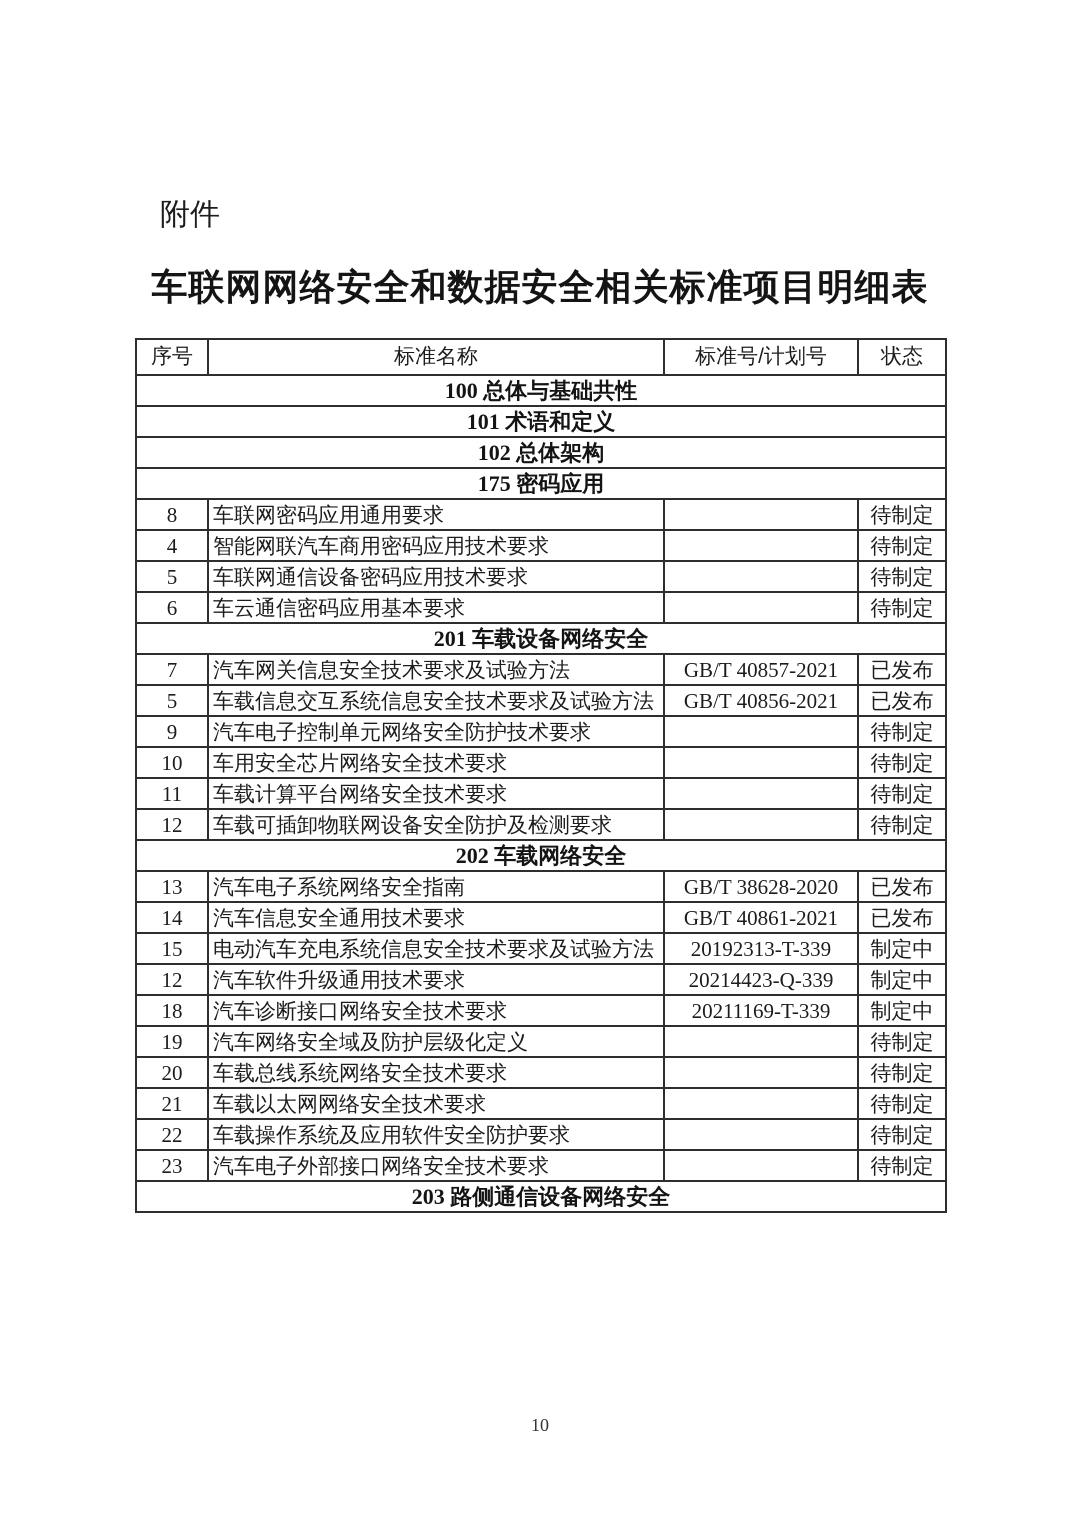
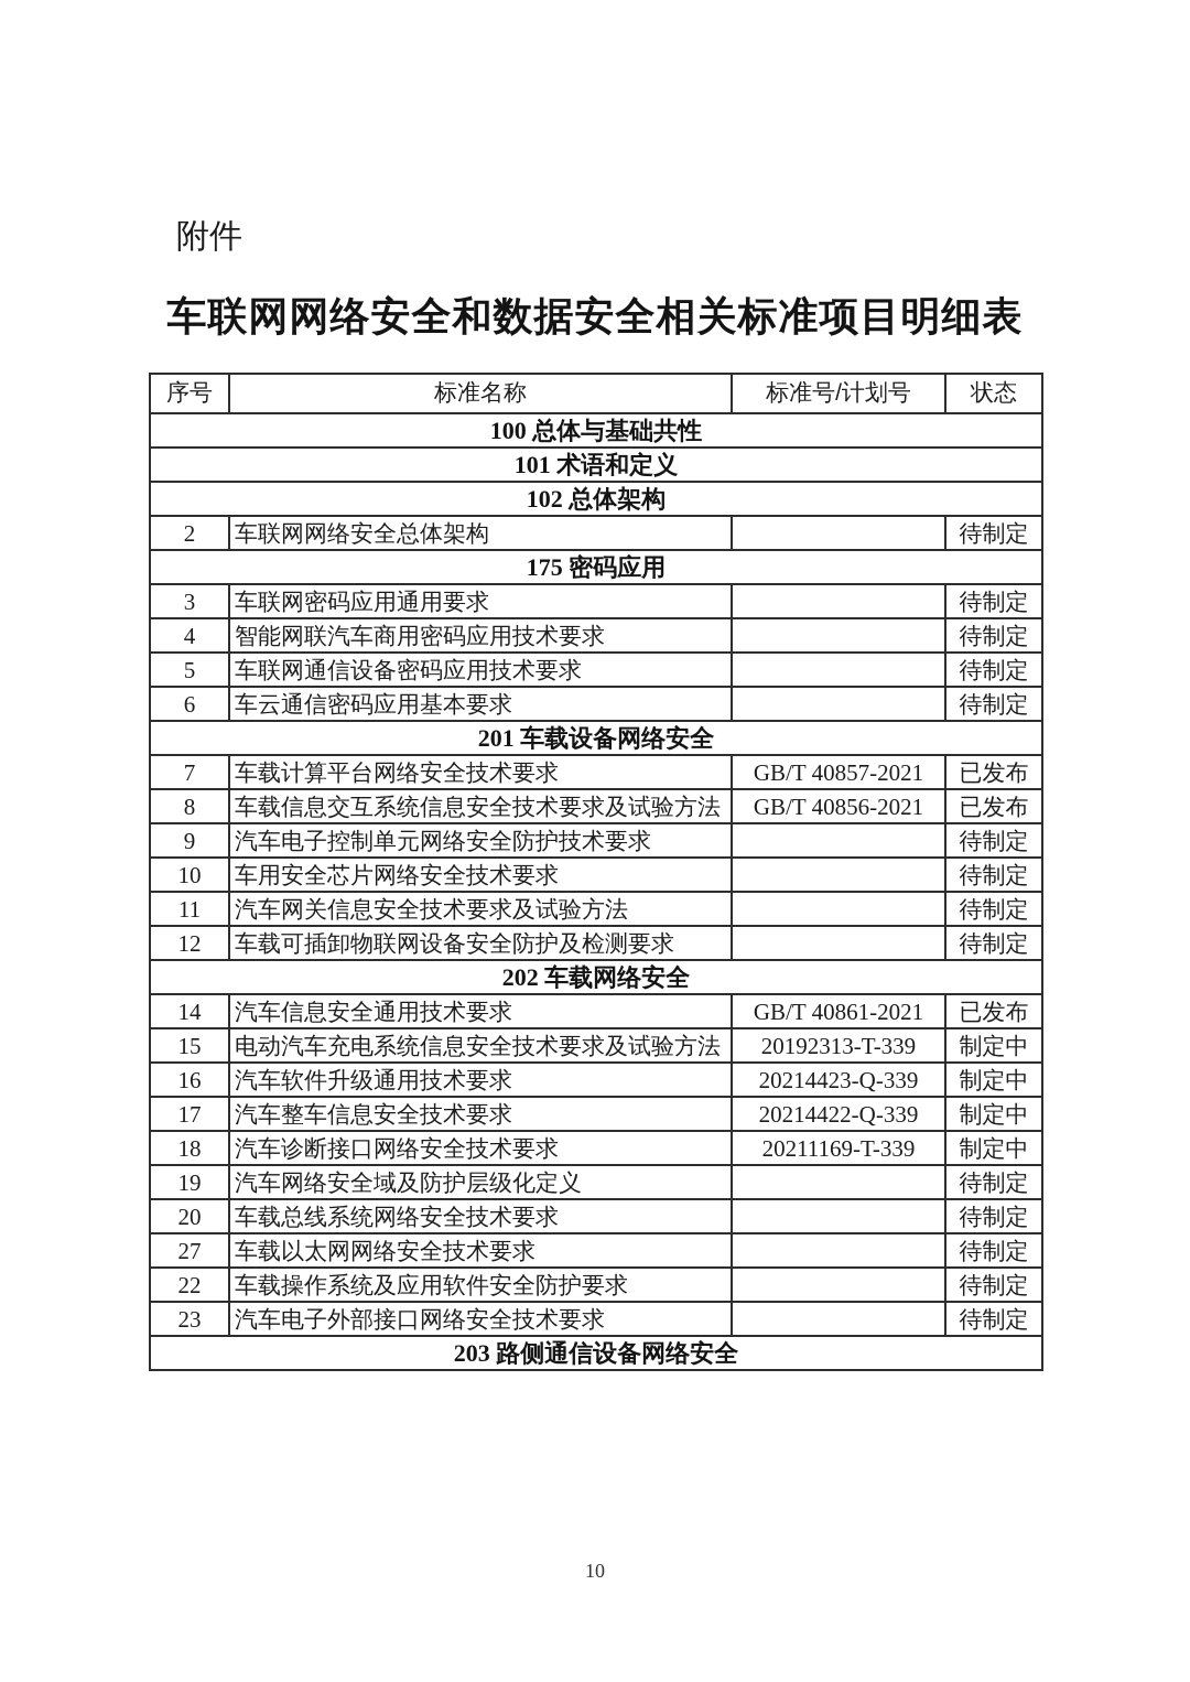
  附件
  车联网网络安全和数据安全相关标准项目明细表
  序号	标准名称	标准号/计划号	状态
  100 总体与基础共性
  101 术语和定义
  102 总体架构
+ 2	车联网网络安全总体架构		待制定
  175 密码应用
- 8	车联网密码应用通用要求		待制定
+ 3	车联网密码应用通用要求		待制定
  4	智能网联汽车商用密码应用技术要求		待制定
  5	车联网通信设备密码应用技术要求		待制定
  6	车云通信密码应用基本要求		待制定
  201 车载设备网络安全
- 7	汽车网关信息安全技术要求及试验方法	GB/T 40857-2021	已发布
+ 7	车载计算平台网络安全技术要求	GB/T 40857-2021	已发布
- 5	车载信息交互系统信息安全技术要求及试验方法	GB/T 40856-2021	已发布
+ 8	车载信息交互系统信息安全技术要求及试验方法	GB/T 40856-2021	已发布
  9	汽车电子控制单元网络安全防护技术要求		待制定
  10	车用安全芯片网络安全技术要求		待制定
- 11	车载计算平台网络安全技术要求		待制定
+ 11	汽车网关信息安全技术要求及试验方法		待制定
  12	车载可插卸物联网设备安全防护及检测要求		待制定
  202 车载网络安全
- 13	汽车电子系统网络安全指南	GB/T 38628-2020	已发布
  14	汽车信息安全通用技术要求	GB/T 40861-2021	已发布
  15	电动汽车充电系统信息安全技术要求及试验方法	20192313-T-339	制定中
- 12	汽车软件升级通用技术要求	20214423-Q-339	制定中
+ 16	汽车软件升级通用技术要求	20214423-Q-339	制定中
+ 17	汽车整车信息安全技术要求	20214422-Q-339	制定中
  18	汽车诊断接口网络安全技术要求	20211169-T-339	制定中
  19	汽车网络安全域及防护层级化定义		待制定
  20	车载总线系统网络安全技术要求		待制定
- 21	车载以太网网络安全技术要求		待制定
+ 27	车载以太网网络安全技术要求		待制定
  22	车载操作系统及应用软件安全防护要求		待制定
  23	汽车电子外部接口网络安全技术要求		待制定
  203 路侧通信设备网络安全
  10
